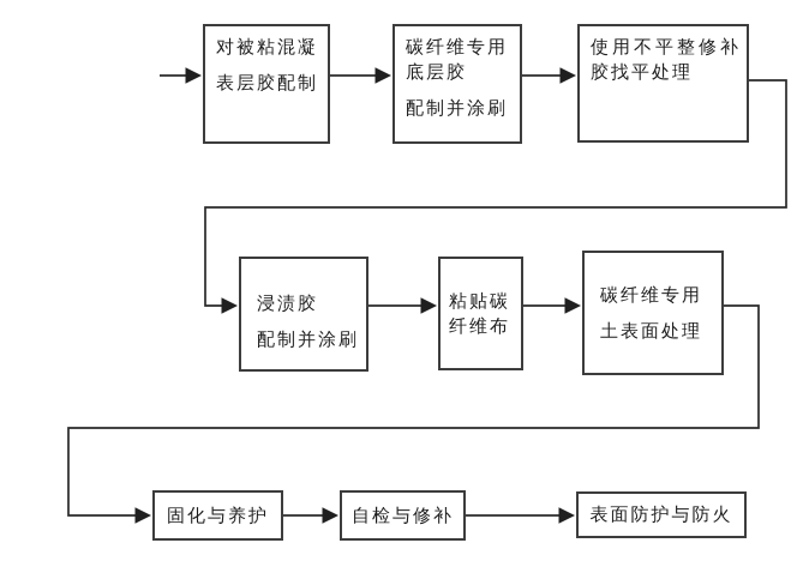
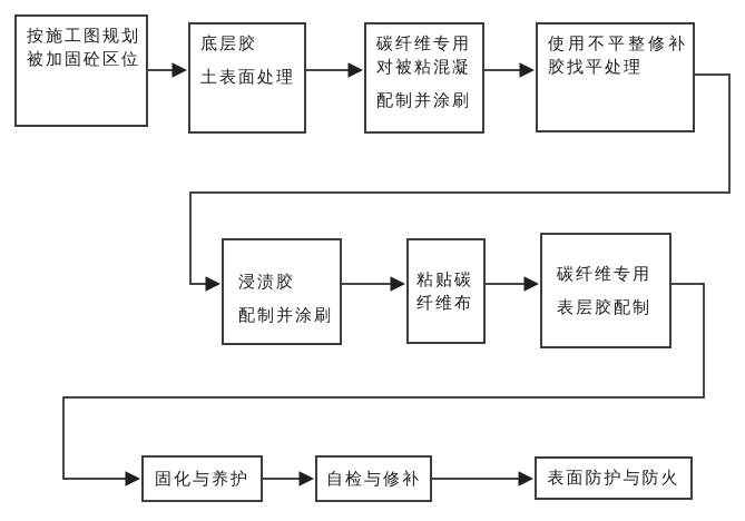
+ 按施工图规划
+ 被加固砼区位
- 对被粘混凝
+ 底层胶
- 表层胶配制
+ 土表面处理
  碳纤维专用
- 底层胶
+ 对被粘混凝
  配制并涂刷
  使用不平整修补
  胶找平处理
  浸渍胶
  配制并涂刷
  粘贴碳
  纤维布
  碳纤维专用
- 土表面处理
+ 表层胶配制
  固化与养护
  自检与修补
  表面防护与防火
